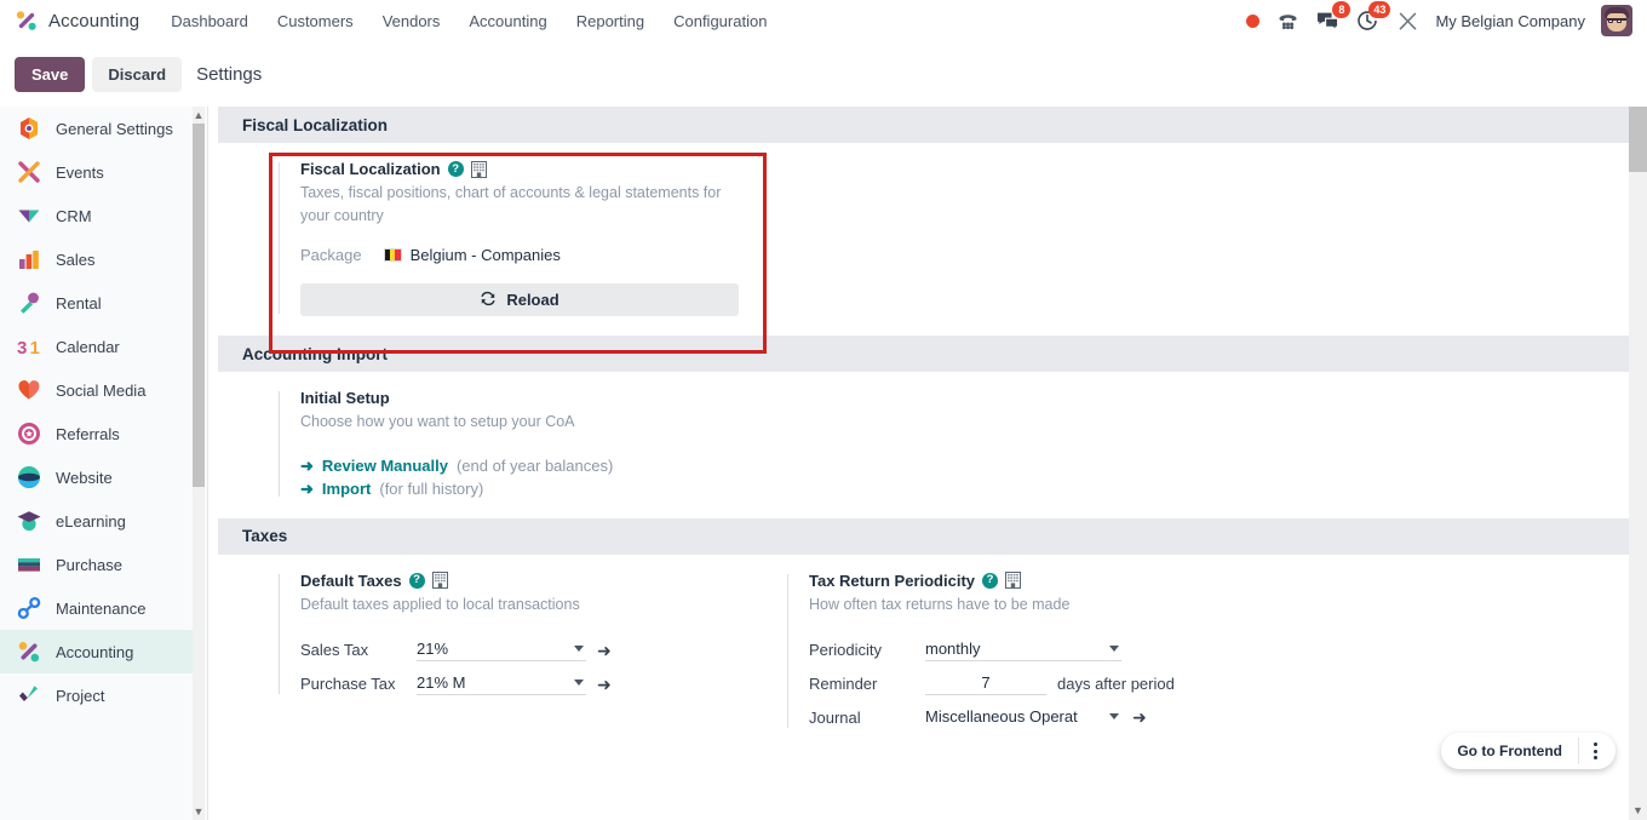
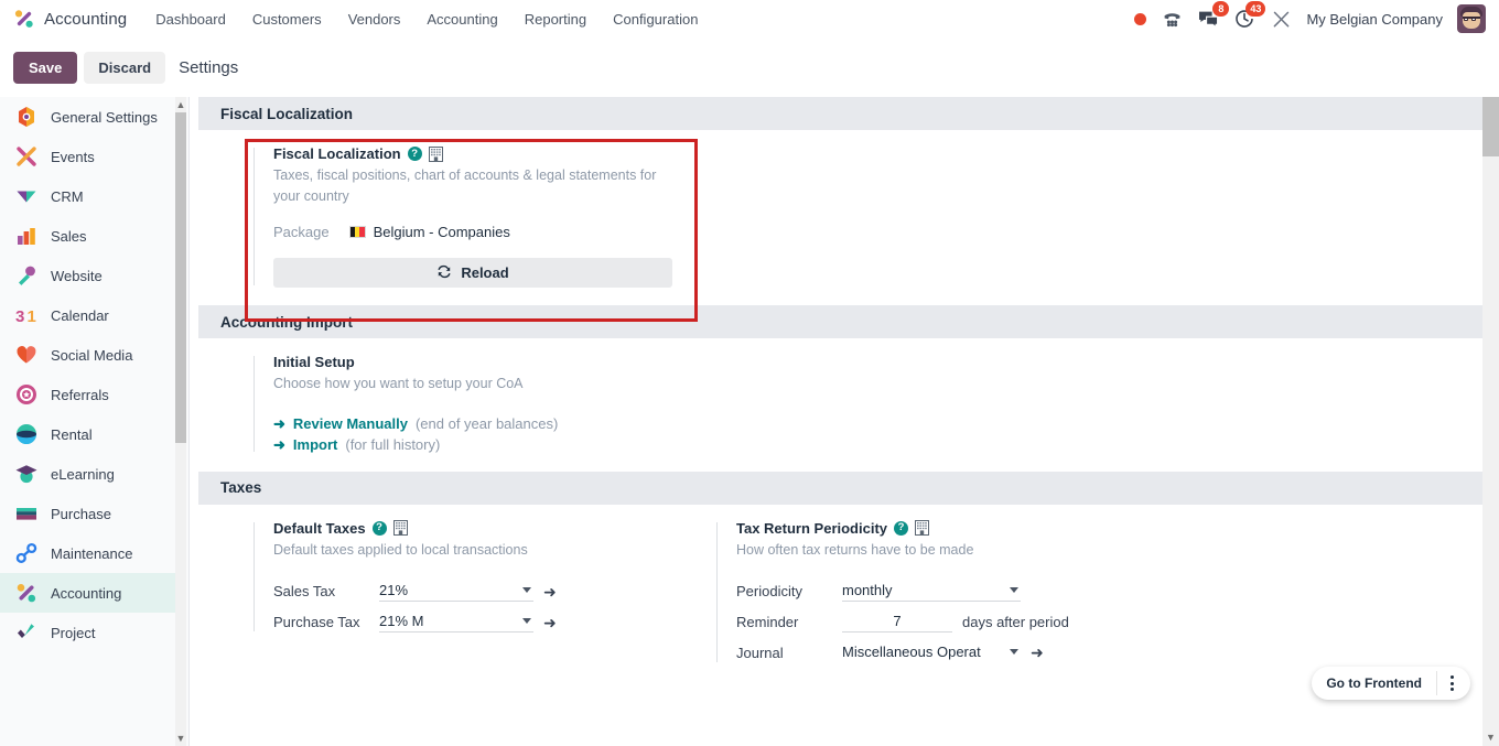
  Accounting
  Dashboard
  Customers
  Vendors
  Accounting
  Reporting
  Configuration
  8
  43
  My Belgian Company
  Save
  Discard
  Settings
  General Settings
  Events
  CRM
  Sales
- Rental
+ Website
  3
  1
  Calendar
  Social Media
  Referrals
- Website
+ Rental
  eLearning
  Purchase
  Maintenance
  Accounting
  Project
  ▲
  ▼
  Fiscal Localization
  Fiscal Localization
  ?
  Taxes, fiscal positions, chart of accounts & legal statements for your country
  Package
  Belgium - Companies
  Reload
  Accounting Import
  Initial Setup
  Choose how you want to setup your CoA
  ➜
  Review Manually
  (end of year balances)
  ➜
  Import
  (for full history)
  Taxes
  Default Taxes
  ?
  Default taxes applied to local transactions
  Sales Tax
  21%
  ➜
  Purchase Tax
  21% M
  ➜
  Tax Return Periodicity
  ?
  How often tax returns have to be made
  Periodicity
  monthly
  Reminder
  7
  days after period
  Journal
  Miscellaneous Operat
  ➜
  ▼
  Go to Frontend
